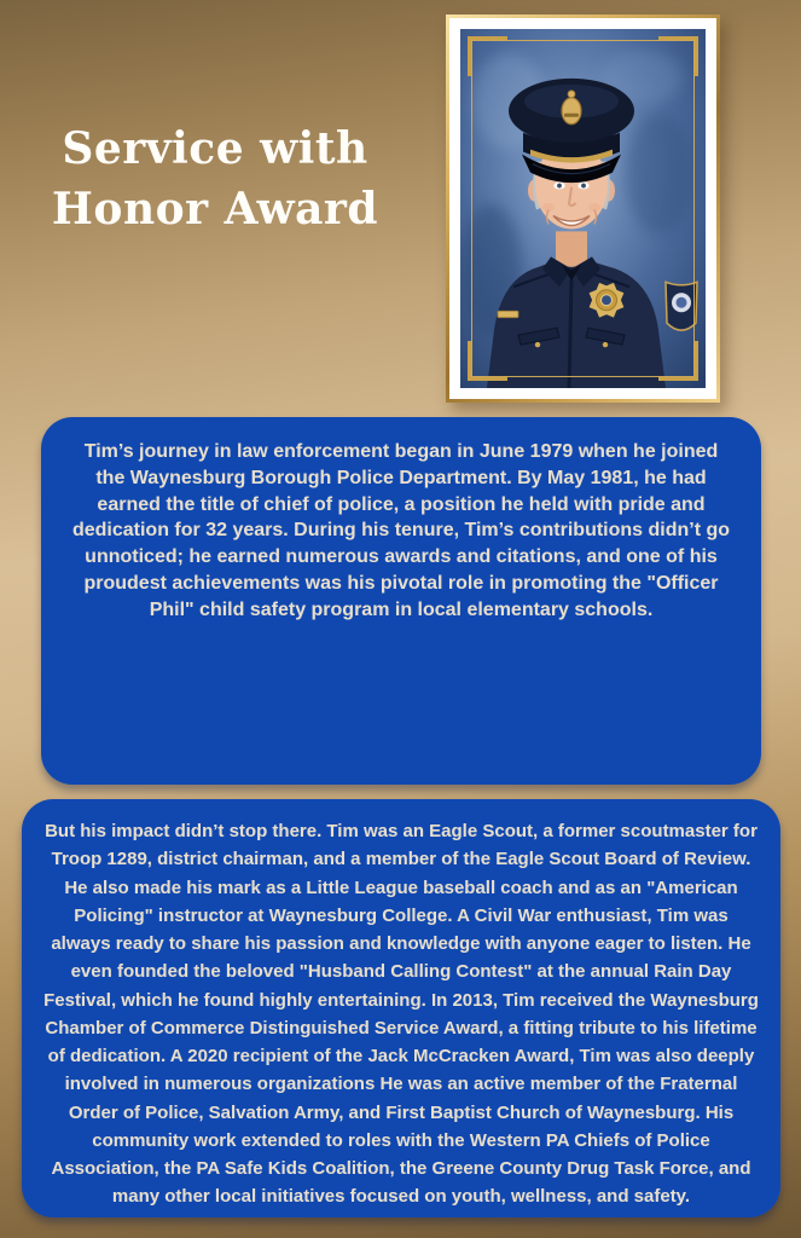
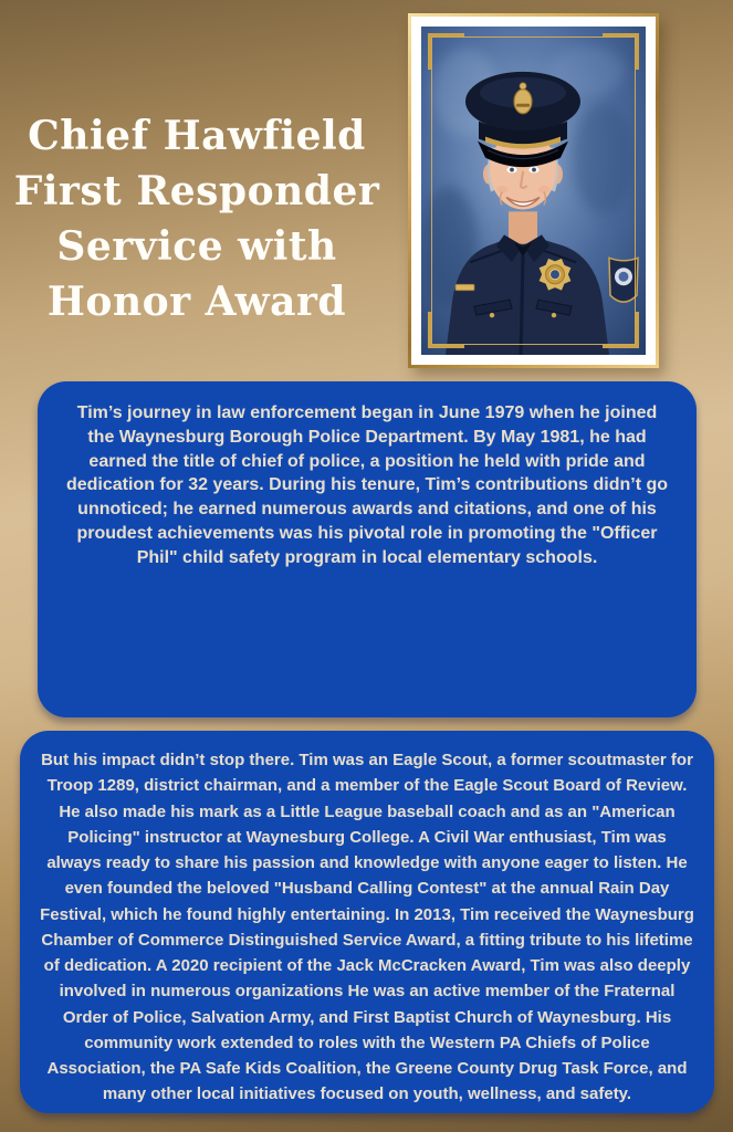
+ Chief Hawfield
+ First Responder
  Service with
  Honor Award
  Tim’s journey in law enforcement began in June 1979 when he joined the Waynesburg Borough Police Department. By May 1981, he had earned the title of chief of police, a position he held with pride and dedication for 32 years. During his tenure, Tim’s contributions didn’t go unnoticed; he earned numerous awards and citations, and one of his proudest achievements was his pivotal role in promoting the "Officer Phil" child safety program in local elementary schools.
  But his impact didn’t stop there. Tim was an Eagle Scout, a former scoutmaster for Troop 1289, district chairman, and a member of the Eagle Scout Board of Review. He also made his mark as a Little League baseball coach and as an "American Policing" instructor at Waynesburg College. A Civil War enthusiast, Tim was always ready to share his passion and knowledge with anyone eager to listen. He even founded the beloved "Husband Calling Contest" at the annual Rain Day Festival, which he found highly entertaining. In 2013, Tim received the Waynesburg Chamber of Commerce Distinguished Service Award, a fitting tribute to his lifetime of dedication. A 2020 recipient of the Jack McCracken Award, Tim was also deeply involved in numerous organizations He was an active member of the Fraternal Order of Police, Salvation Army, and First Baptist Church of Waynesburg. His community work extended to roles with the Western PA Chiefs of Police Association, the PA Safe Kids Coalition, the Greene County Drug Task Force, and many other local initiatives focused on youth, wellness, and safety.
